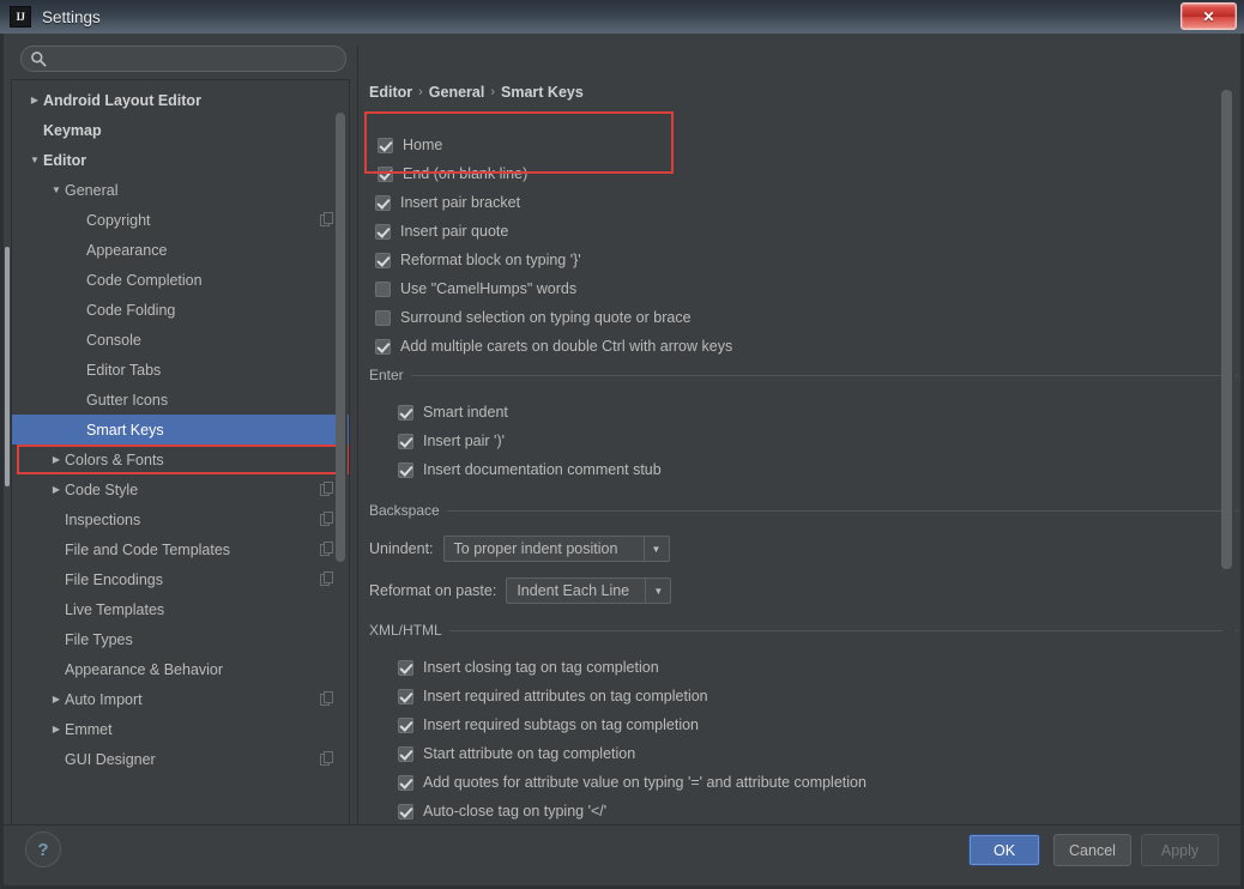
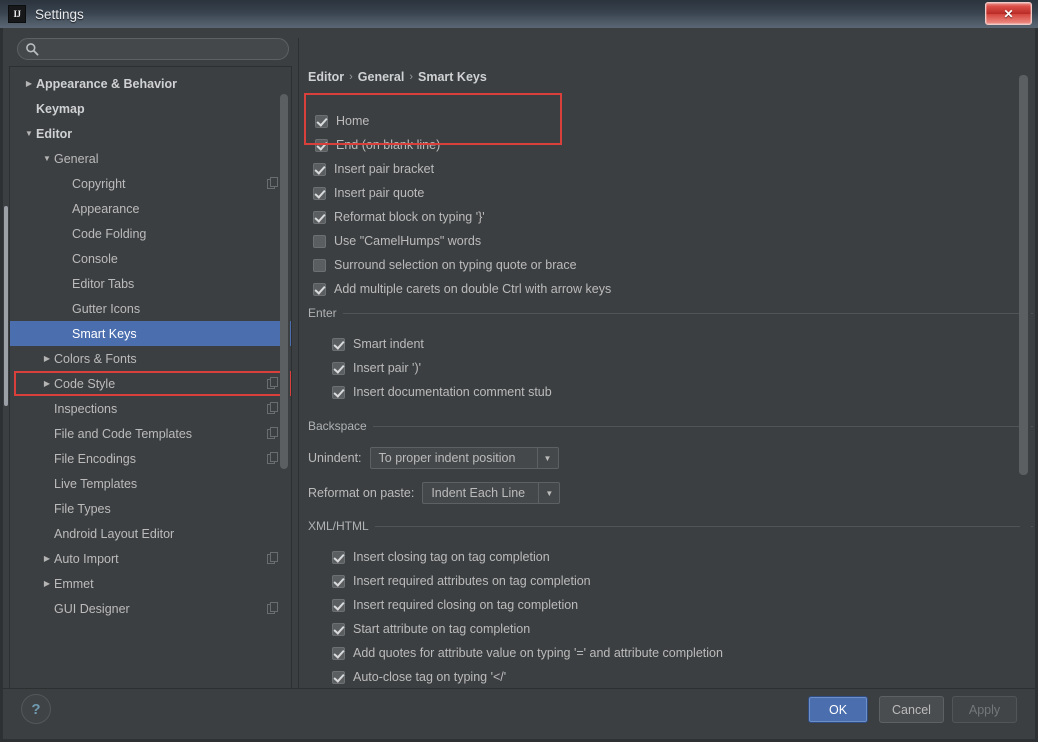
  IJ
  Settings
  ✕
  ▶
- Android Layout Editor
+ Appearance & Behavior
  Keymap
  ▼
  Editor
  ▼
  General
  Copyright
  Appearance
- Code Completion
  Code Folding
  Console
  Editor Tabs
  Gutter Icons
  Smart Keys
  ▶
  Colors & Fonts
  ▶
  Code Style
  Inspections
  File and Code Templates
  File Encodings
  Live Templates
  File Types
- Appearance & Behavior
+ Android Layout Editor
  ▶
  Auto Import
  ▶
  Emmet
  GUI Designer
  Editor
  ›
  General
  ›
  Smart Keys
  Home
  End (on blank line)
  Insert pair bracket
  Insert pair quote
  Reformat block on typing '}'
  Use "CamelHumps" words
  Surround selection on typing quote or brace
  Add multiple carets on double Ctrl with arrow keys
  Enter
  Backspace
  XML/HTML
  Smart indent
  Insert pair ')'
  Insert documentation comment stub
  Insert closing tag on tag completion
  Insert required attributes on tag completion
- Insert required subtags on tag completion
+ Insert required closing on tag completion
  Start attribute on tag completion
  Add quotes for attribute value on typing '=' and attribute completion
  Auto-close tag on typing '</'
  Unindent:
  To proper indent position
  ▼
  Reformat on paste:
  Indent Each Line
  ▼
  ?
  OK
  Cancel
  Apply
